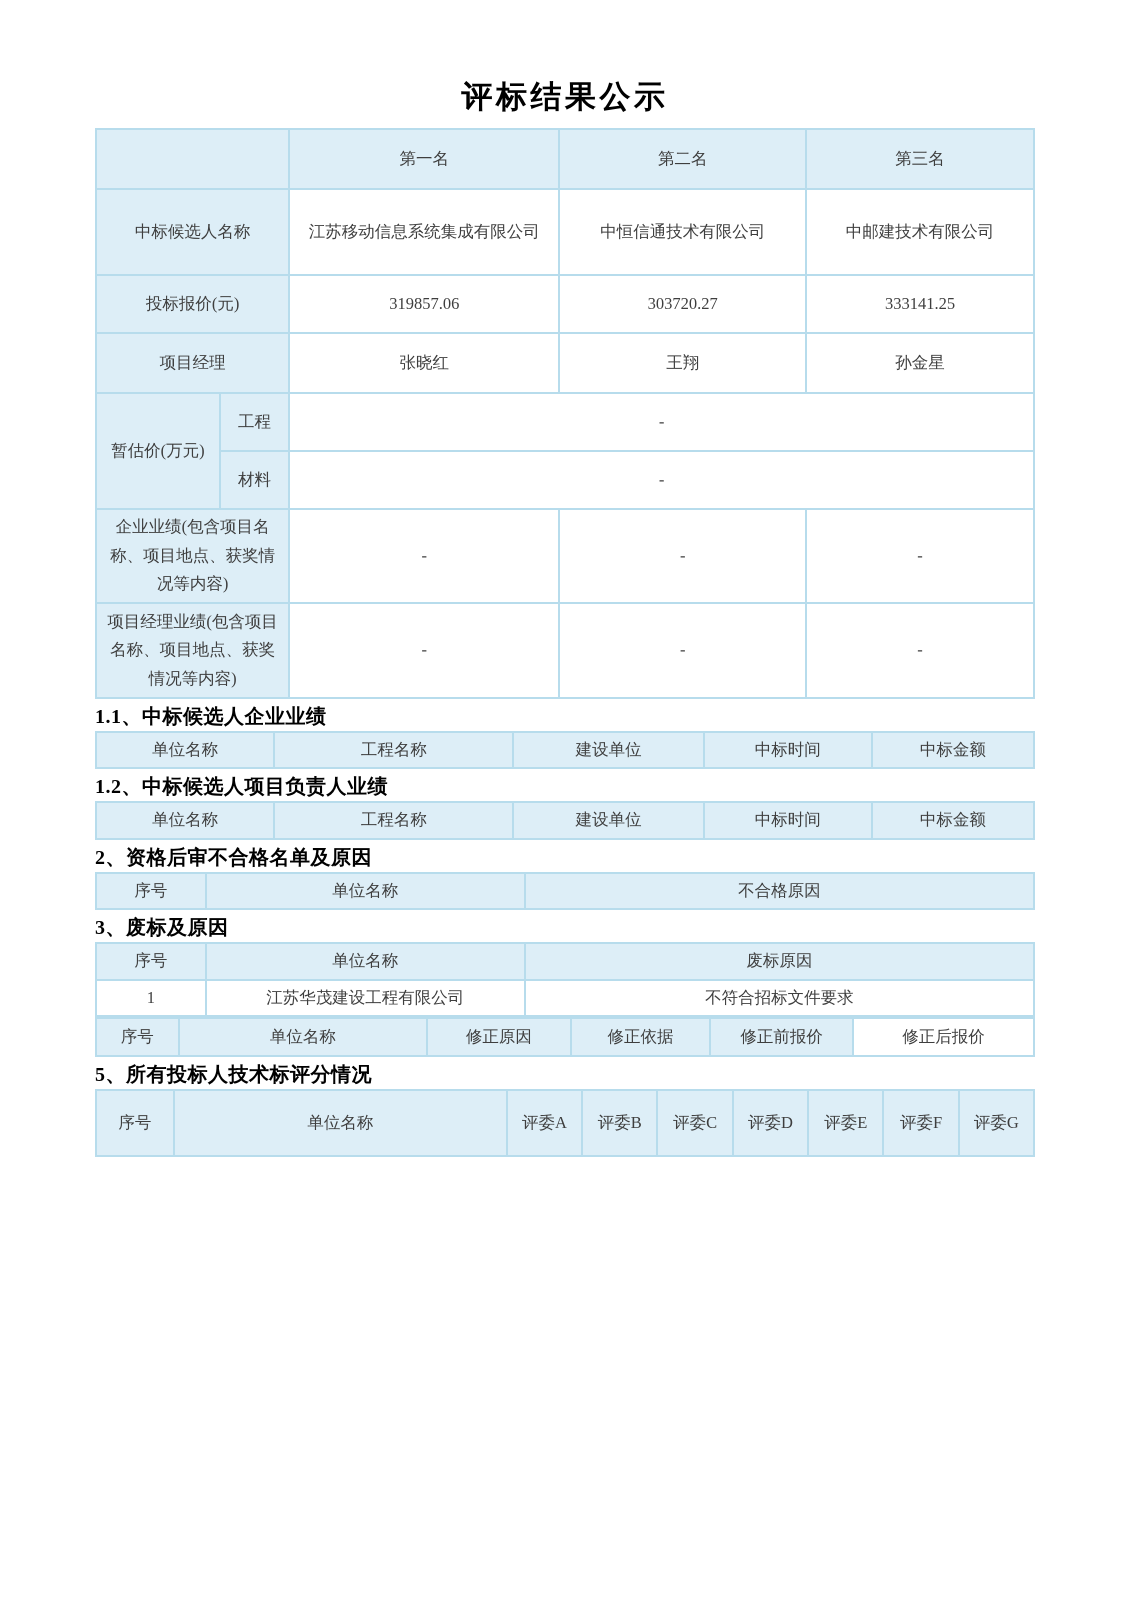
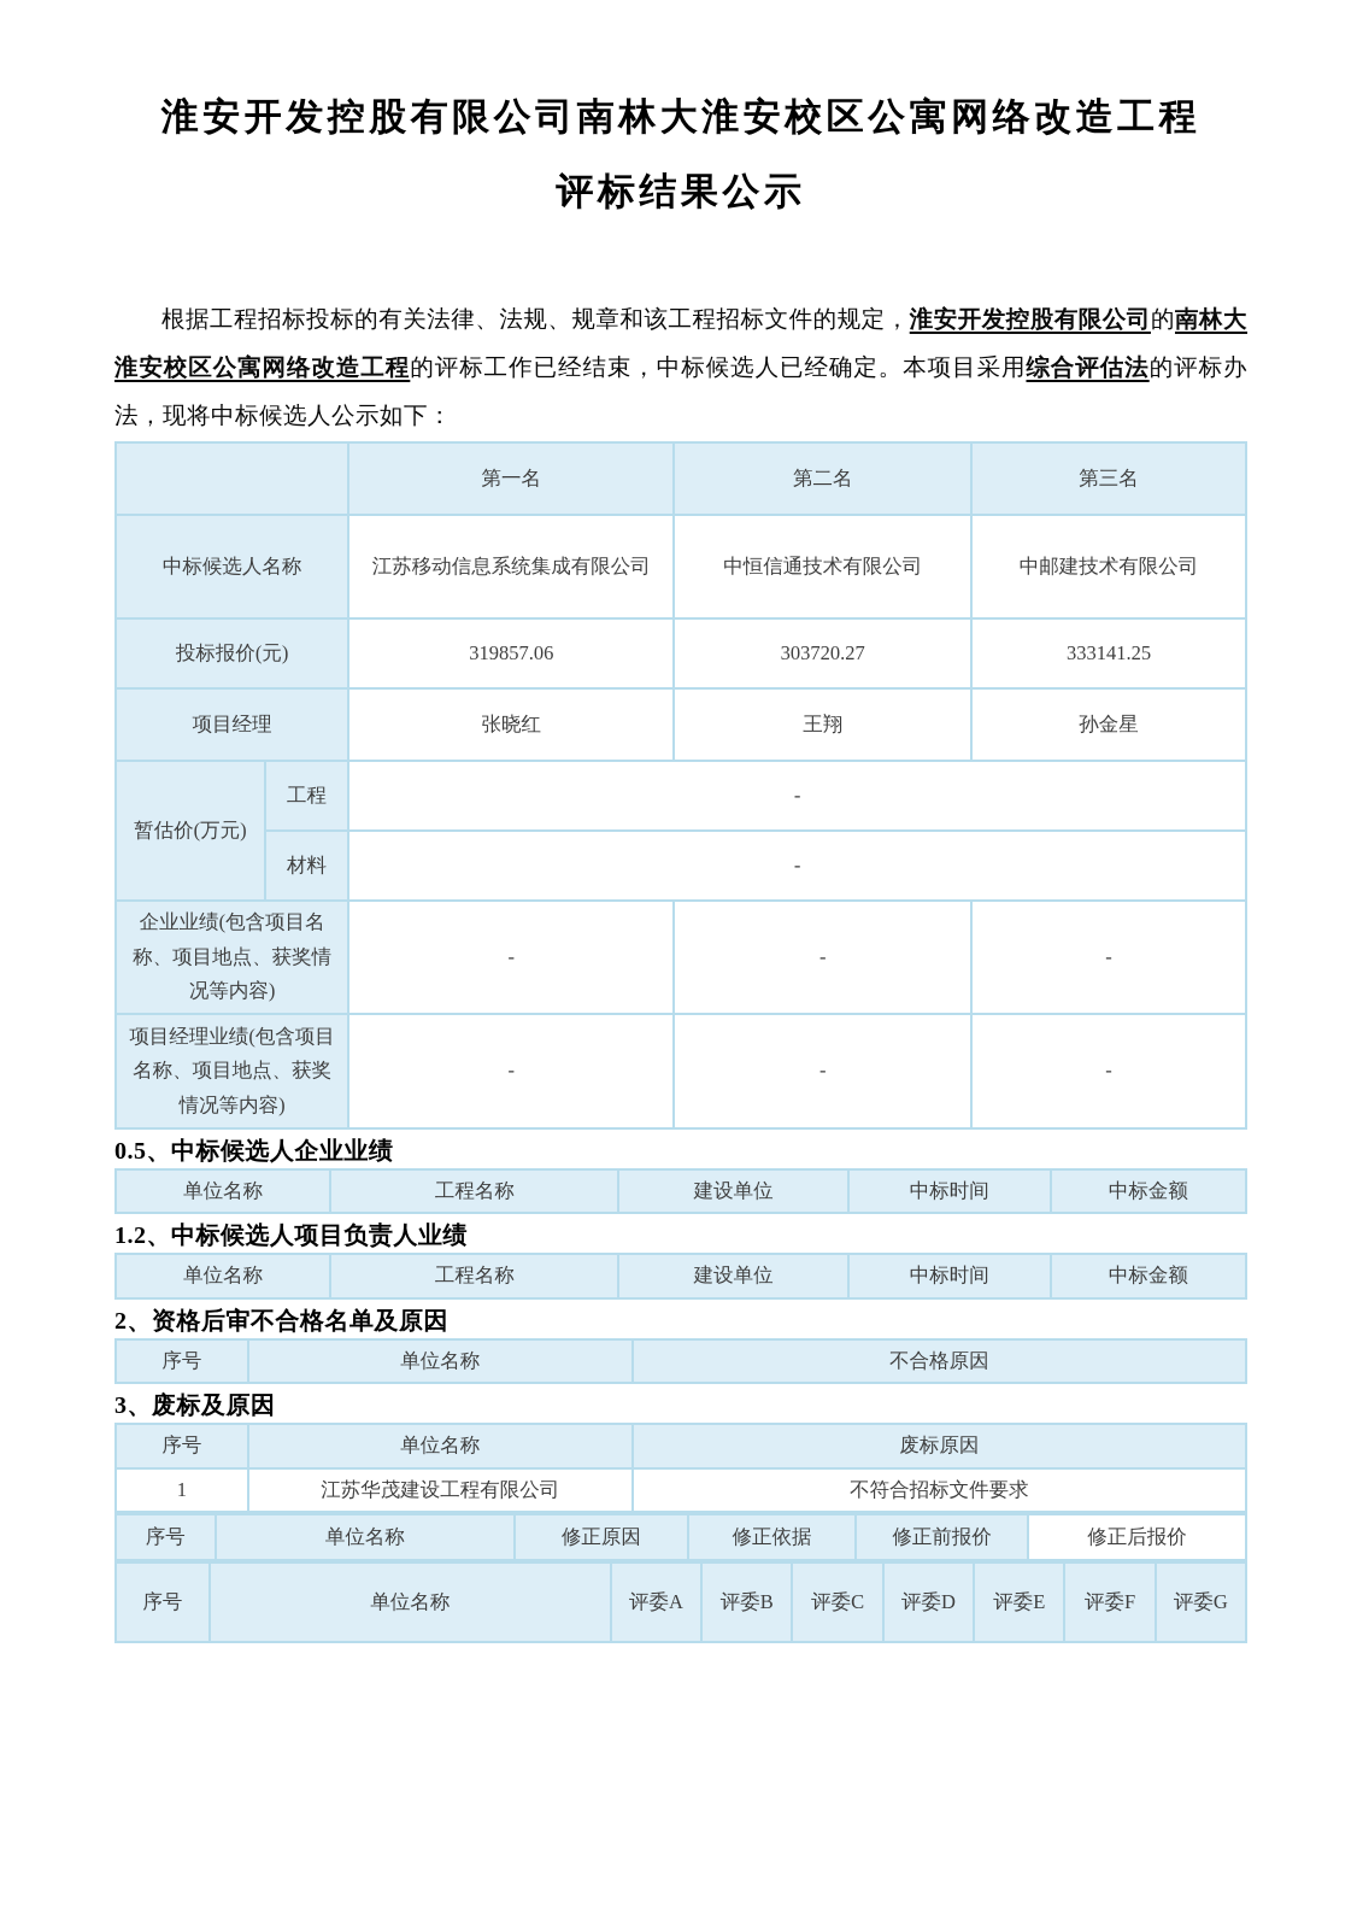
+ 淮安开发控股有限公司南林大淮安校区公寓网络改造工程
  评标结果公示
+ 根据工程招标投标的有关法律、法规、规章和该工程招标文件的规定，淮安开发控股有限公司的南林大淮安校区公寓网络改造工程的评标工作已经结束，中标候选人已经确定。本项目采用综合评估法的评标办法，现将中标候选人公示如下：
  	第一名	第二名	第三名
  中标候选人名称	江苏移动信息系统集成有限公司	中恒信通技术有限公司	中邮建技术有限公司
  投标报价(元)	319857.06	303720.27	333141.25
  项目经理	张晓红	王翔	孙金星
  暂估价(万元)	工程	-
  材料	-
  企业业绩(包含项目名称、项目地点、获奖情况等内容)	-	-	-
  项目经理业绩(包含项目名称、项目地点、获奖情况等内容)	-	-	-
- 1.1、中标候选人企业业绩
+ 0.5、中标候选人企业业绩
  单位名称	工程名称	建设单位	中标时间	中标金额
  1.2、中标候选人项目负责人业绩
  单位名称	工程名称	建设单位	中标时间	中标金额
  2、资格后审不合格名单及原因
  序号	单位名称	不合格原因
  3、废标及原因
  序号	单位名称	废标原因
  1	江苏华茂建设工程有限公司	不符合招标文件要求
  序号	单位名称	修正原因	修正依据	修正前报价	修正后报价
- 5、所有投标人技术标评分情况
  序号	单位名称	评委A	评委B	评委C	评委D	评委E	评委F	评委G
